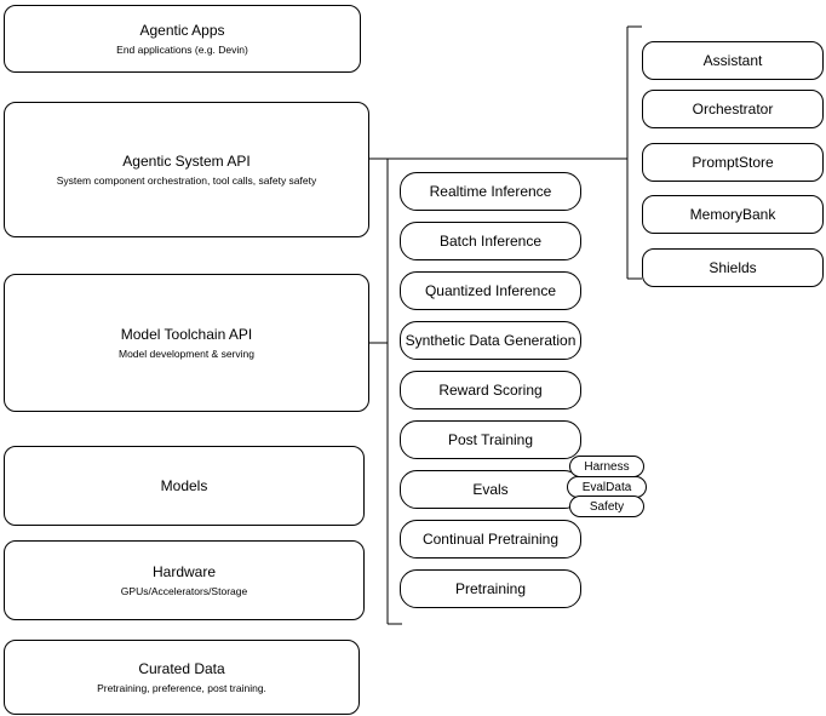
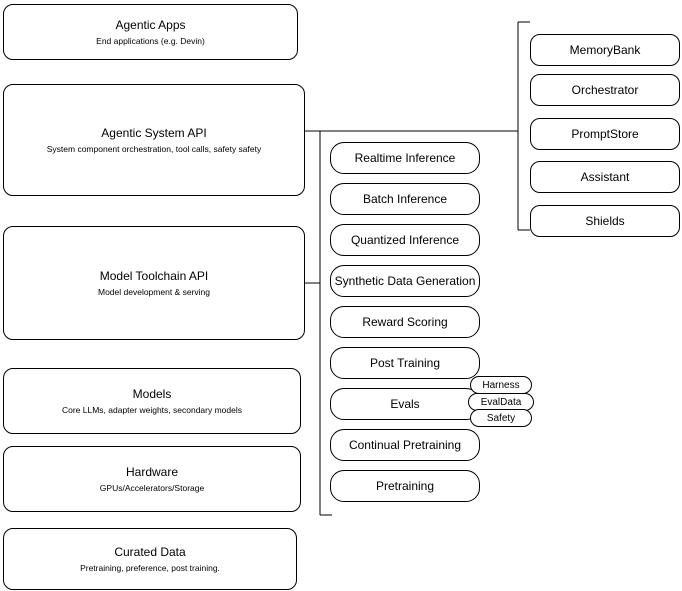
  Agentic Apps
  End applications (e.g. Devin)
  Agentic System API
  System component orchestration, tool calls, safety safety
  Model Toolchain API
  Model development & serving
  Models
+ Core LLMs, adapter weights, secondary models
  Hardware
  GPUs/Accelerators/Storage
  Curated Data
  Pretraining, preference, post training.
  Realtime Inference
  Batch Inference
  Quantized Inference
  Synthetic Data Generation
  Reward Scoring
  Post Training
  Evals
  Continual Pretraining
  Pretraining
- Assistant
+ MemoryBank
  Orchestrator
  PromptStore
- MemoryBank
+ Assistant
  Shields
  Harness
  EvalData
  Safety
